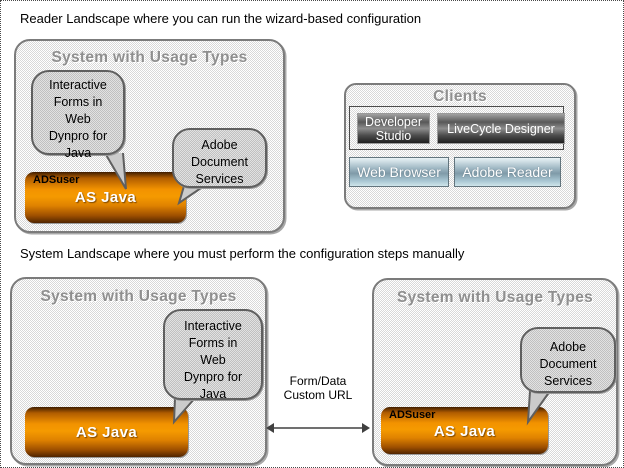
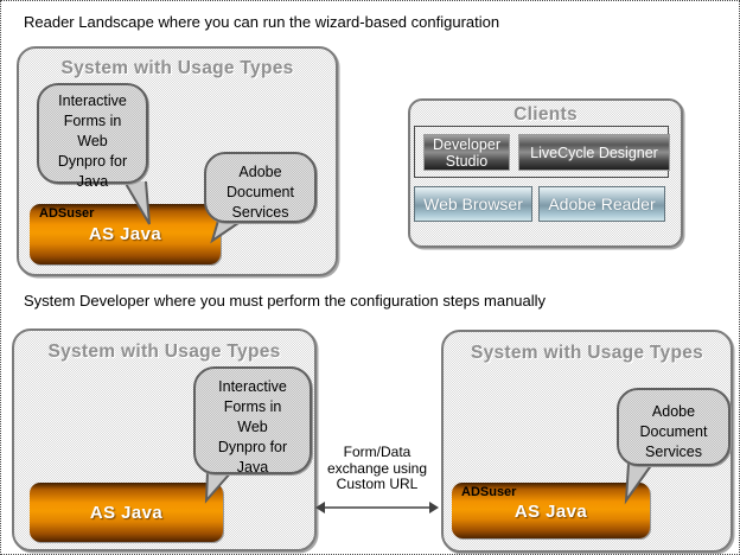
  Reader Landscape where you can run the wizard-based configuration
  System with Usage Types
  ADSuser
  AS Java
  Interactive
  Forms in
  Web
  Dynpro for
  Java
  Adobe
  Document
  Services
  Clients
  Developer
  Studio
  LiveCycle Designer
  Web Browser
  Adobe Reader
- System Landscape where you must perform the configuration steps manually
+ System Developer where you must perform the configuration steps manually
  System with Usage Types
  AS Java
  Interactive
  Forms in
  Web
  Dynpro for
  Java
  System with Usage Types
  ADSuser
  AS Java
  Adobe
  Document
  Services
  Form/Data
+ exchange using
  Custom URL
